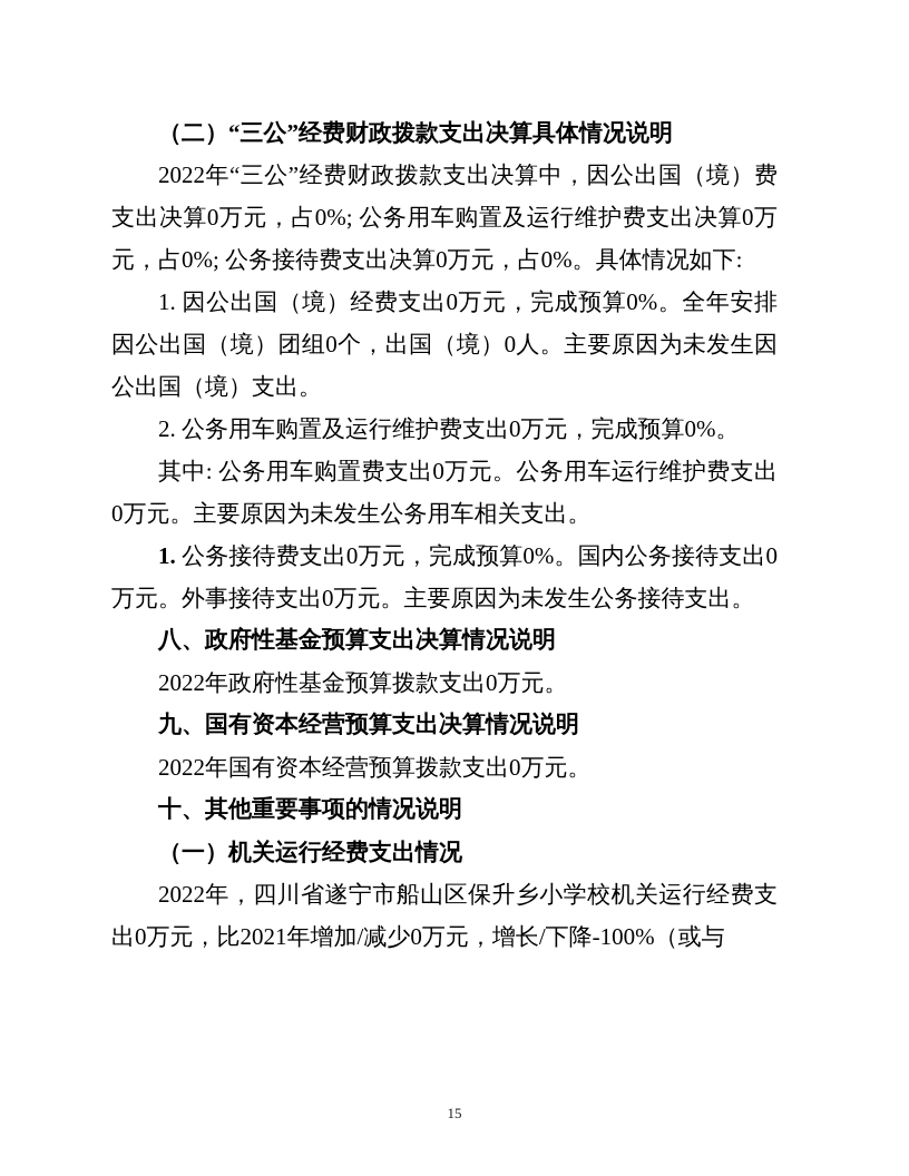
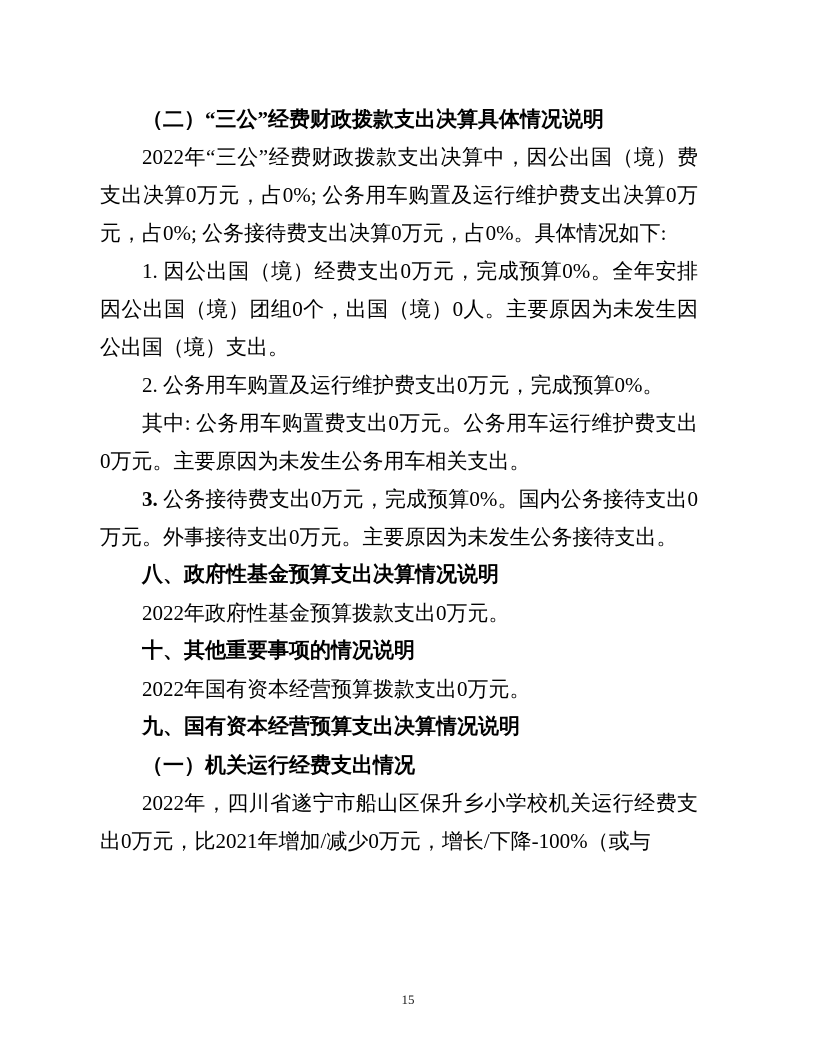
  （二）“三公”经费财政拨款支出决算具体情况说明
  2022年“三公”经费财政拨款支出决算中，因公出国（境）费支出决算0万元，占0%; 公务用车购置及运行维护费支出决算0万元，占0%; 公务接待费支出决算0万元，占0%。具体情况如下:
  1. 因公出国（境）经费支出0万元，完成预算0%。全年安排因公出国（境）团组0个，出国（境）0人。主要原因为未发生因公出国（境）支出。
  2. 公务用车购置及运行维护费支出0万元，完成预算0%。
  其中: 公务用车购置费支出0万元。公务用车运行维护费支出0万元。主要原因为未发生公务用车相关支出。
- 1. 公务接待费支出0万元，完成预算0%。国内公务接待支出0万元。外事接待支出0万元。主要原因为未发生公务接待支出。
+ 3. 公务接待费支出0万元，完成预算0%。国内公务接待支出0万元。外事接待支出0万元。主要原因为未发生公务接待支出。
  八、政府性基金预算支出决算情况说明
  2022年政府性基金预算拨款支出0万元。
- 九、国有资本经营预算支出决算情况说明
+ 十、其他重要事项的情况说明
  2022年国有资本经营预算拨款支出0万元。
- 十、其他重要事项的情况说明
+ 九、国有资本经营预算支出决算情况说明
  （一）机关运行经费支出情况
  2022年，四川省遂宁市船山区保升乡小学校机关运行经费支出0万元，比2021年增加/减少0万元，增长/下降-100%（或与
  15
